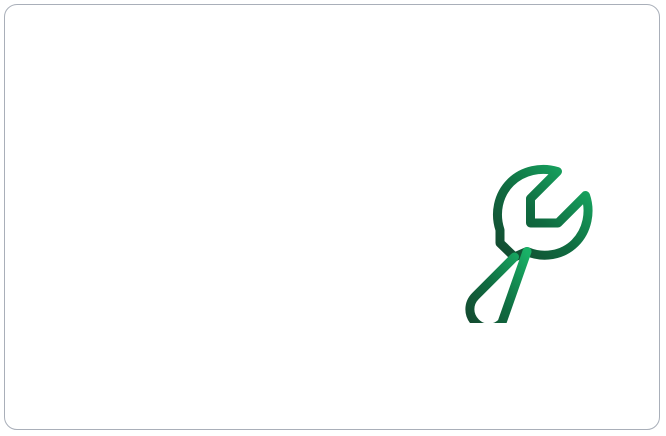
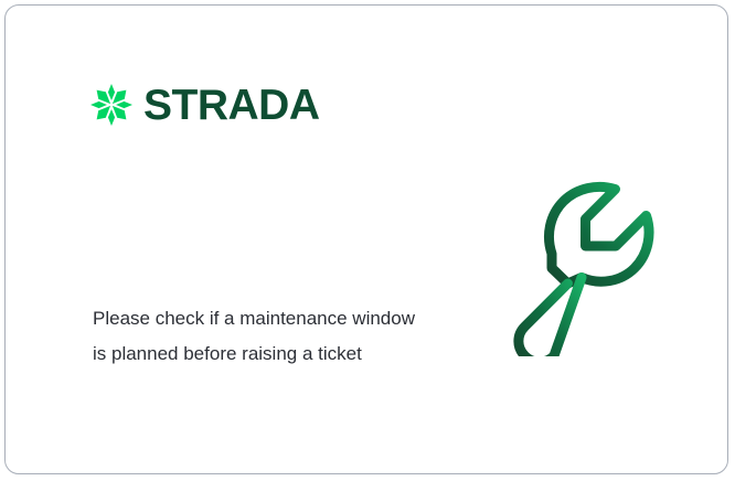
+ STRADA
+ Please check if a maintenance window is planned before raising a ticket
